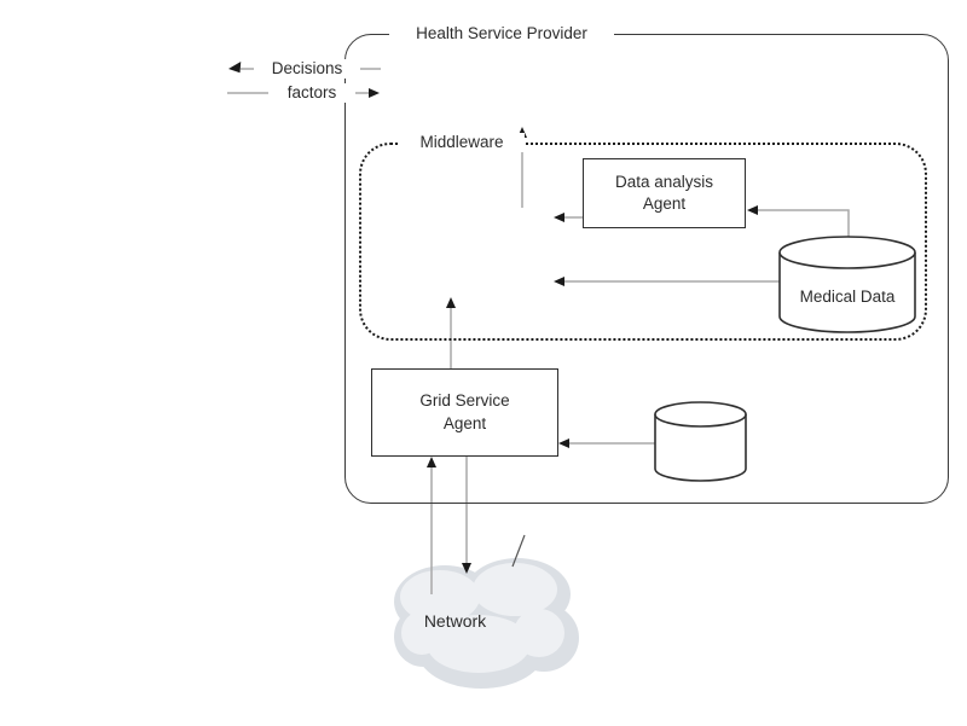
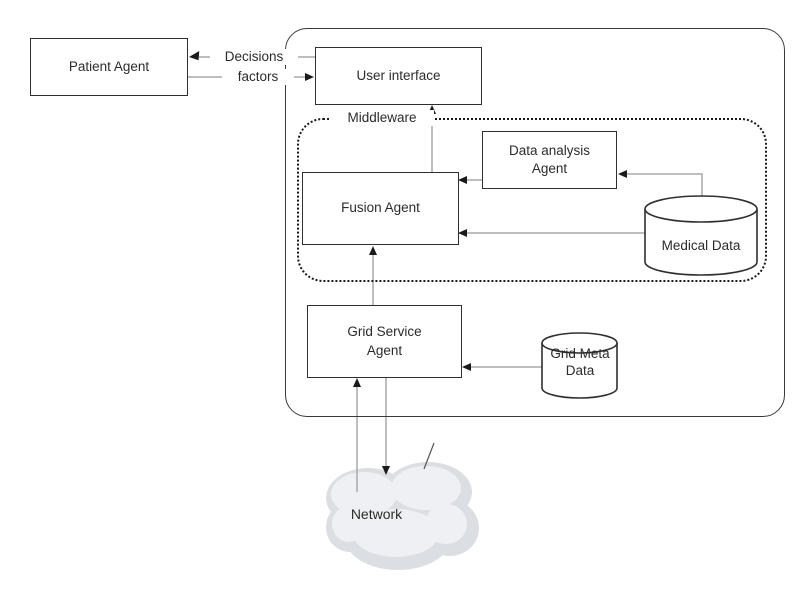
- Health Service Provider
  Middleware
+ Patient Agent
+ User interface
+ Fusion Agent
  Data analysis
  Agent
  Grid Service
  Agent
  Medical Data
+ Grid Meta
+ Data
  Network
  Decisions
  factors
